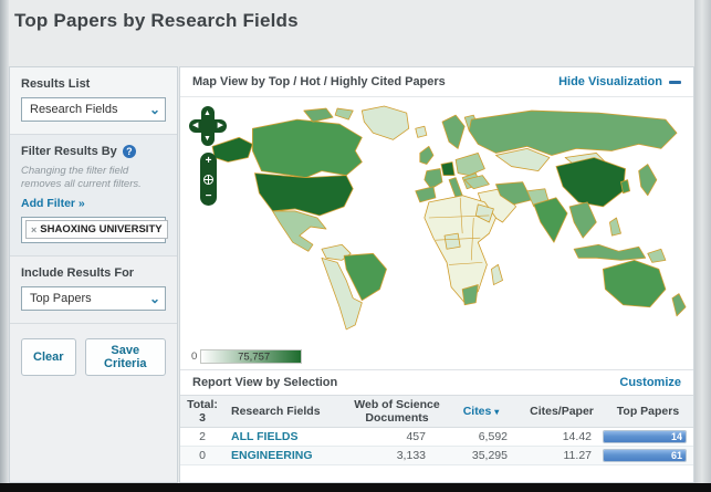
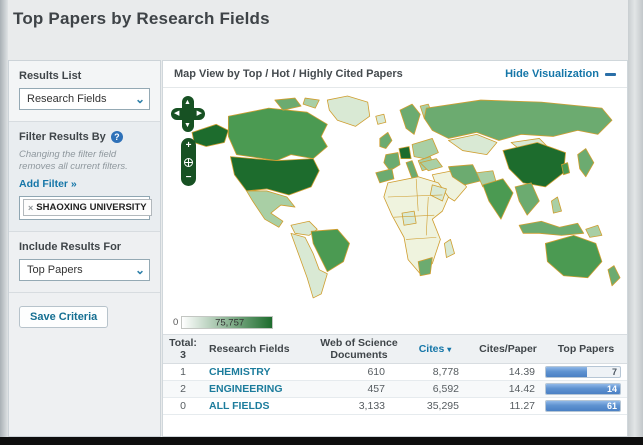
  Top Papers by Research Fields
  Results List
  Research Fields
  ⌄
  Filter Results By
  ?
  Changing the filter field removes all current filters.
  Add Filter »
  ×
  SHAOXING UNIVERSITY
  Include Results For
  Top Papers
  ⌄
- Clear
  Save Criteria
  Map View by Top / Hot / Highly Cited Papers
  Hide Visualization
  +
  −
  0
  75,757
- Report View by Selection
- Customize
  Total:
  3
  Research Fields
  Web of Science
  Documents
  Cites ▾
  Cites/Paper
  Top Papers
+ 1
+ CHEMISTRY
+ 610
+ 8,778
+ 14.39
+ 7
  2
- ALL FIELDS
+ ENGINEERING
  457
  6,592
  14.42
  14
  0
- ENGINEERING
+ ALL FIELDS
  3,133
  35,295
  11.27
  61
